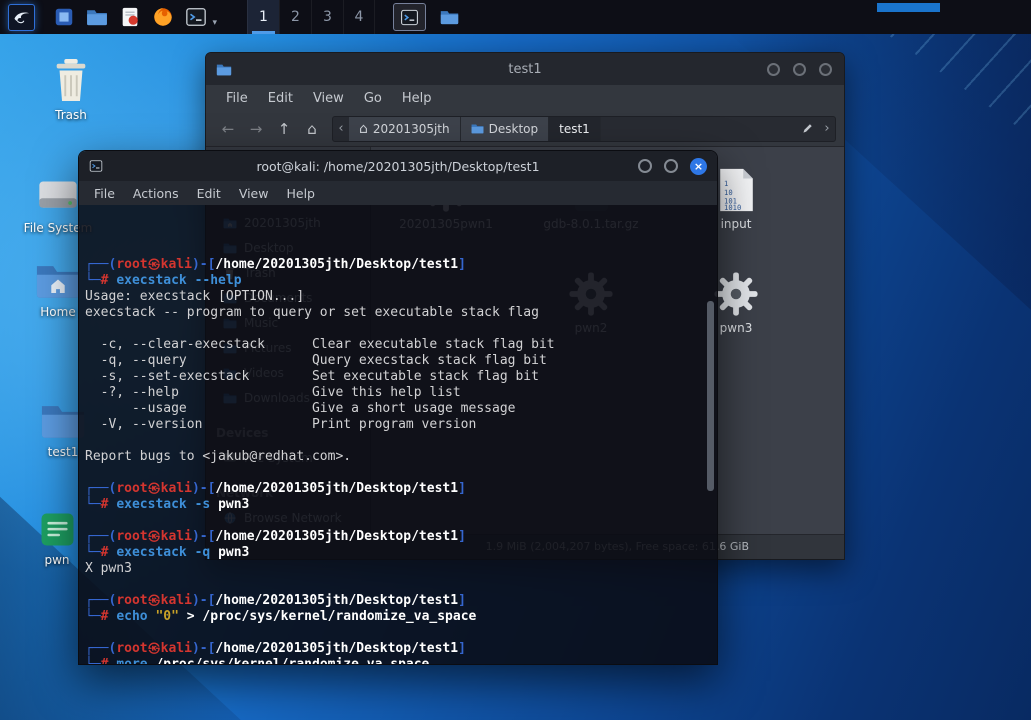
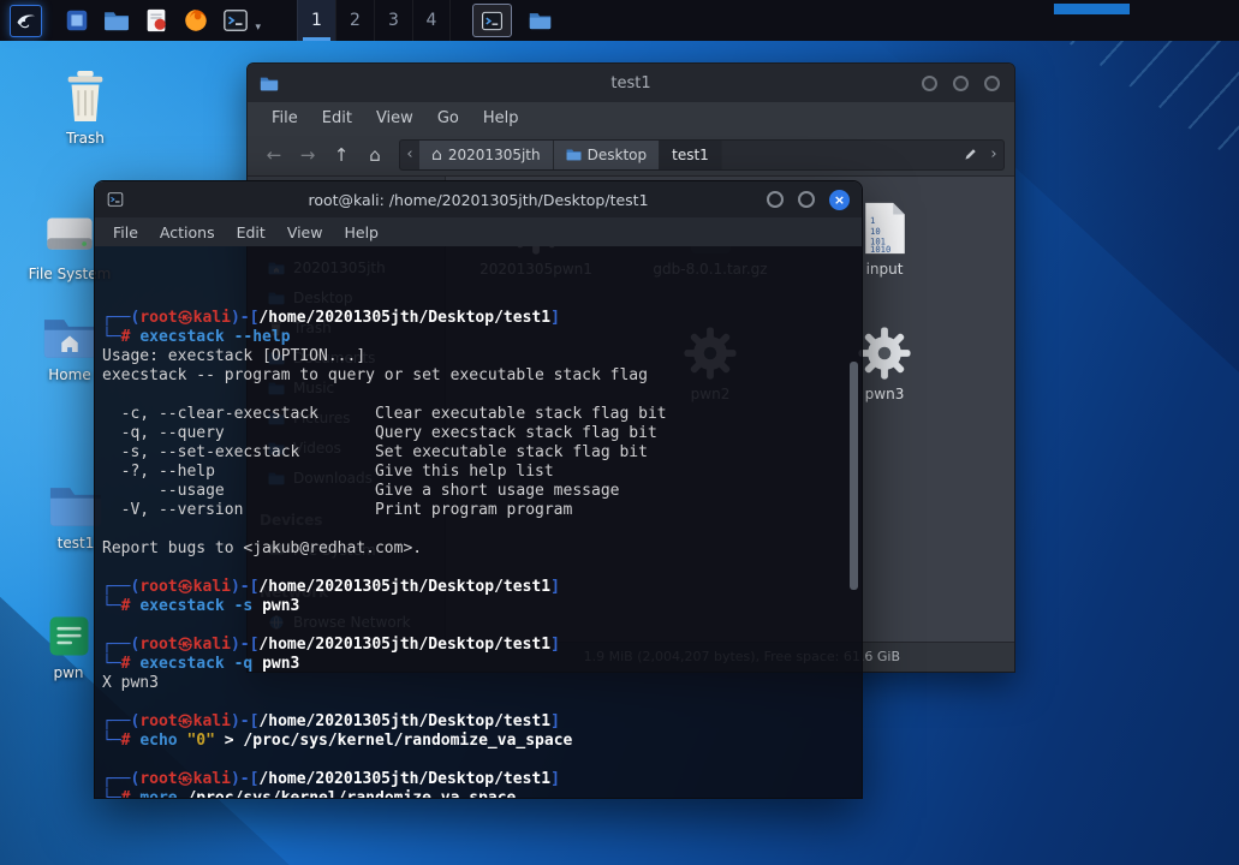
  Trash
  File System
  Home
  test1
  pwn
  test1
  File
  Edit
  View
  Go
  Help
  ←
  →
  ↑
  ⌂
  ‹
  ⌂
  20201305jth
  Desktop
  test1
  ›
  Trash
  Documents
  Music
  Pictures
  Videos
  File System
  Network
  1
  10
  101
  1010
  input
  pwn3
  1.9 MiB (2,004,207 bytes), Free space: 61.6 GiB
  root@kali: /home/20201305jth/Desktop/test1
  ×
  File
  Actions
  Edit
  View
  Help
  ┌──(root㉿kali)-[/home/20201305jth/Desktop/test1]
  └─# execstack --help
  Usage: execstack [OPTION...]
  execstack -- program to query or set executable stack flag
  -c, --clear-execstack Clear executable stack flag bit
  -q, --query Query execstack stack flag bit
  -s, --set-execstack Set executable stack flag bit
  -?, --help Give this help list
  --usage Give a short usage message
- -V, --version Print program version
+ -V, --version Print program program
  Report bugs to <jakub@redhat.com>.
  ┌──(root㉿kali)-[/home/20201305jth/Desktop/test1]
  └─# execstack -s pwn3
  ┌──(root㉿kali)-[/home/20201305jth/Desktop/test1]
  └─# execstack -q pwn3
  X pwn3
  ┌──(root㉿kali)-[/home/20201305jth/Desktop/test1]
  └─# echo "0" > /proc/sys/kernel/randomize_va_space
  ┌──(root㉿kali)-[/home/20201305jth/Desktop/test1]
  ▾
  1
  2
  3
  4
